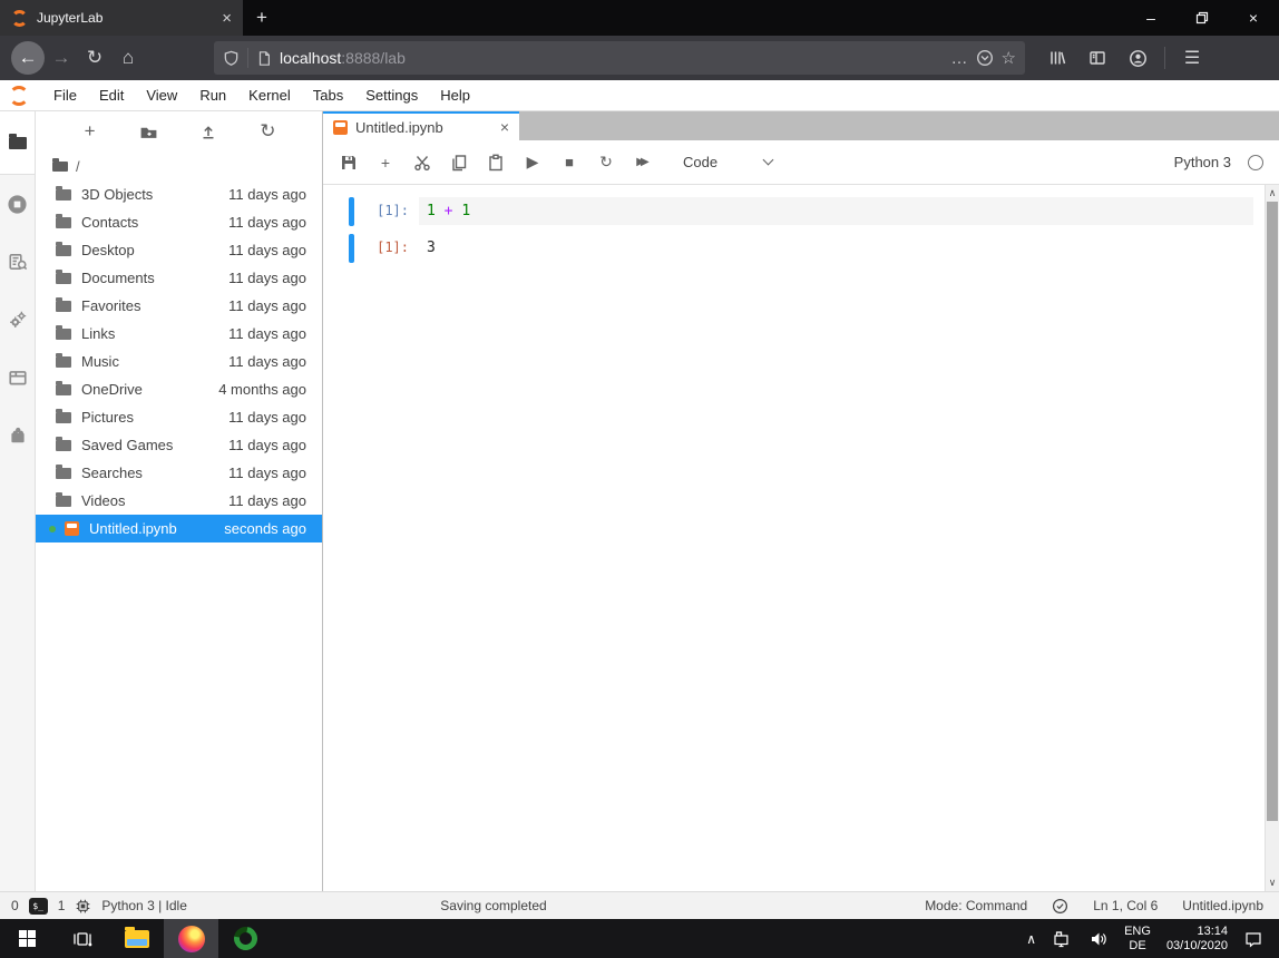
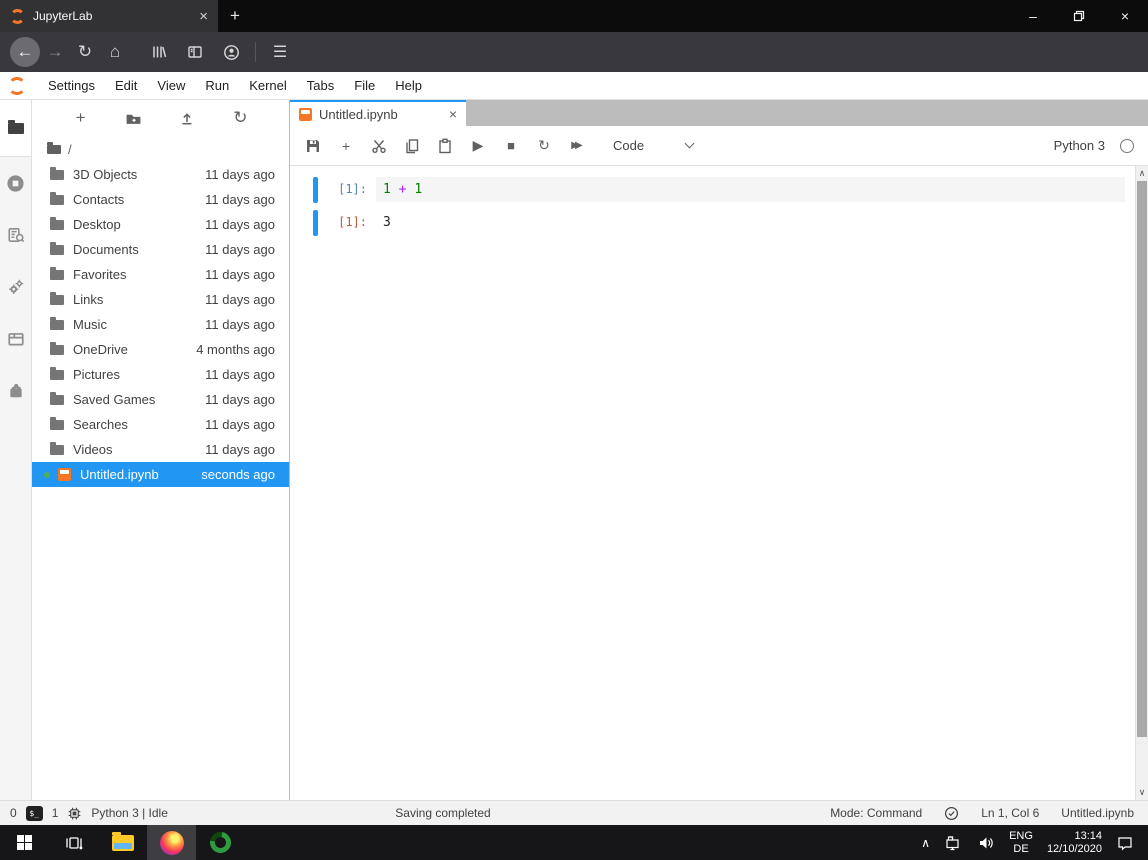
  JupyterLab
  ×
  +
  –
  ×
  ←
  →
  ↻
  ⌂
- localhost:8888/lab
- …
- ☆
  ☰
- File
+ Settings
  Edit
  View
  Run
  Kernel
  Tabs
- Settings
+ File
  Help
  +
  ↻
  /
  3D Objects
  11 days ago
  Contacts
  11 days ago
  Desktop
  11 days ago
  Documents
  11 days ago
  Favorites
  11 days ago
  Links
  11 days ago
  Music
  11 days ago
  OneDrive
  4 months ago
  Pictures
  11 days ago
  Saved Games
  11 days ago
  Searches
  11 days ago
  Videos
  11 days ago
  Untitled.ipynb
  seconds ago
  Untitled.ipynb
  ×
  +
  ▶
  ■
  ↻
  ▶▶
  Code
  Python 3
  [1]:
  1 + 1
  [1]:
  3
  ∧
  ∨
  0
  $_
  1
  Python 3 | Idle
  Saving completed
  Mode: Command
  Ln 1, Col 6
  Untitled.ipynb
  ∧
  ENG
  DE
  13:14
- 03/10/2020
+ 12/10/2020
